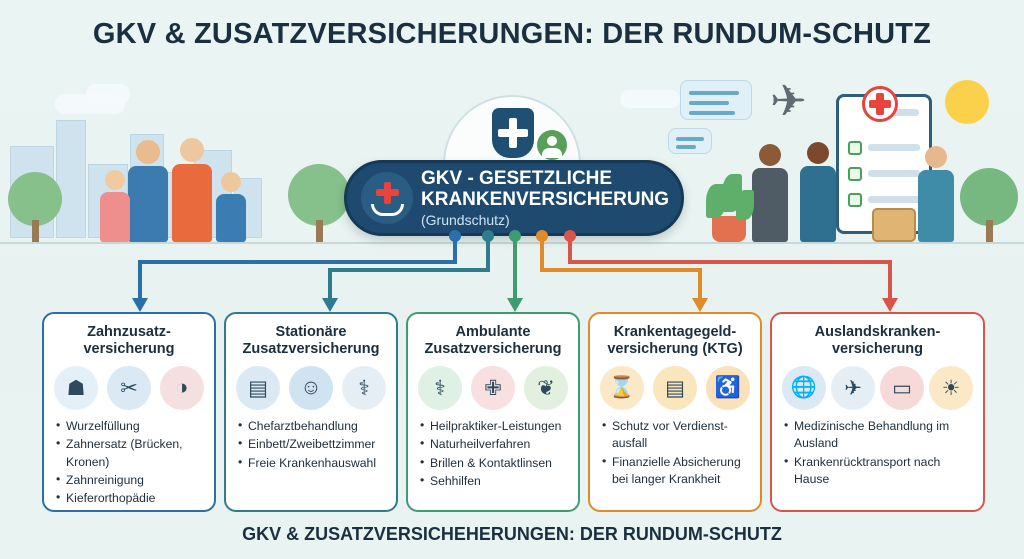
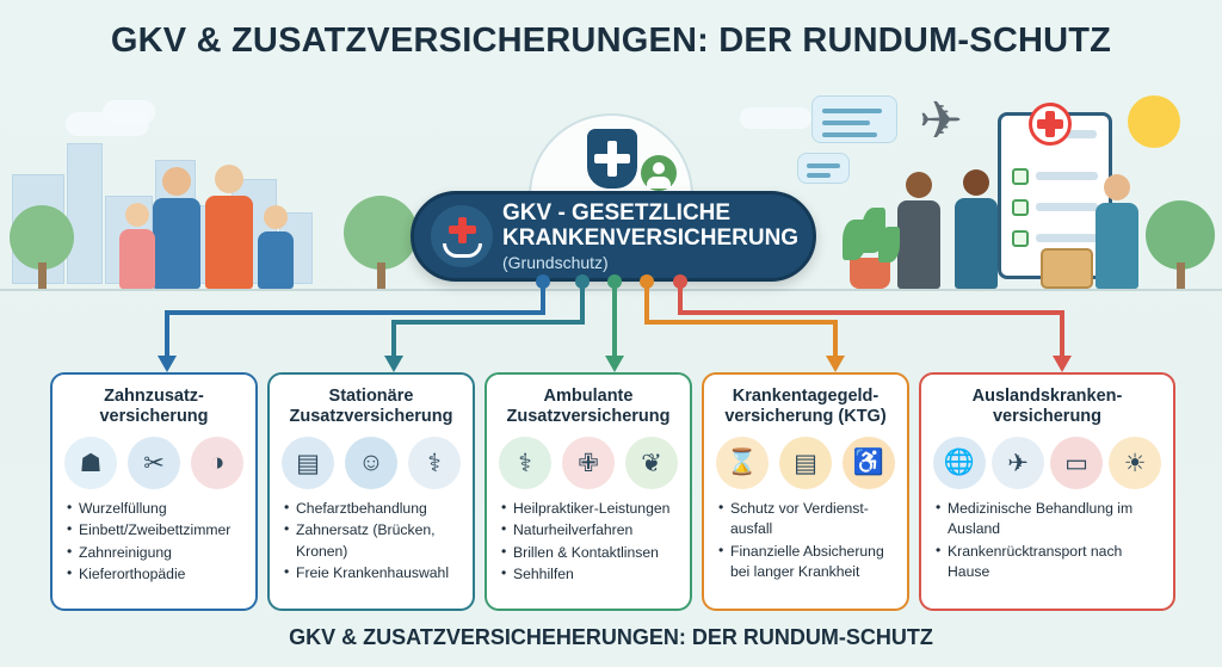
  GKV & ZUSATZVERSICHERUNGEN: DER RUNDUM-SCHUTZ
  ✈
  GKV - GESETZLICHE
  KRANKENVERSICHERUNG
  (Grundschutz)
  Zahnzusatz-
  versicherung
  ☗
  ✂
  ◑
  Wurzelfüllung
- Zahnersatz (Brücken, Kronen)
+ Einbett/Zweibettzimmer
  Zahnreinigung
  Kieferorthopädie
  Stationäre
  Zusatzversicherung
  ▤
  ☺
  ⚕
  Chefarztbehandlung
- Einbett/Zweibettzimmer
+ Zahnersatz (Brücken, Kronen)
  Freie Krankenhauswahl
  Ambulante
  Zusatzversicherung
  ⚕
  ✙
  ❦
  Heilpraktiker-Leistungen
  Naturheilverfahren
  Brillen & Kontaktlinsen
  Sehhilfen
  Krankentagegeld-
  versicherung (KTG)
  ⌛
  ▤
  ♿
  Schutz vor Verdienst-ausfall
  Finanzielle Absicherung bei langer Krankheit
  Auslandskranken-
  versicherung
  🌐
  ✈
  ▭
  ☀
  Medizinische Behandlung im Ausland
  Krankenrücktransport nach Hause
  GKV & ZUSATZVERSICHEHERUNGEN: DER RUNDUM-SCHUTZ
